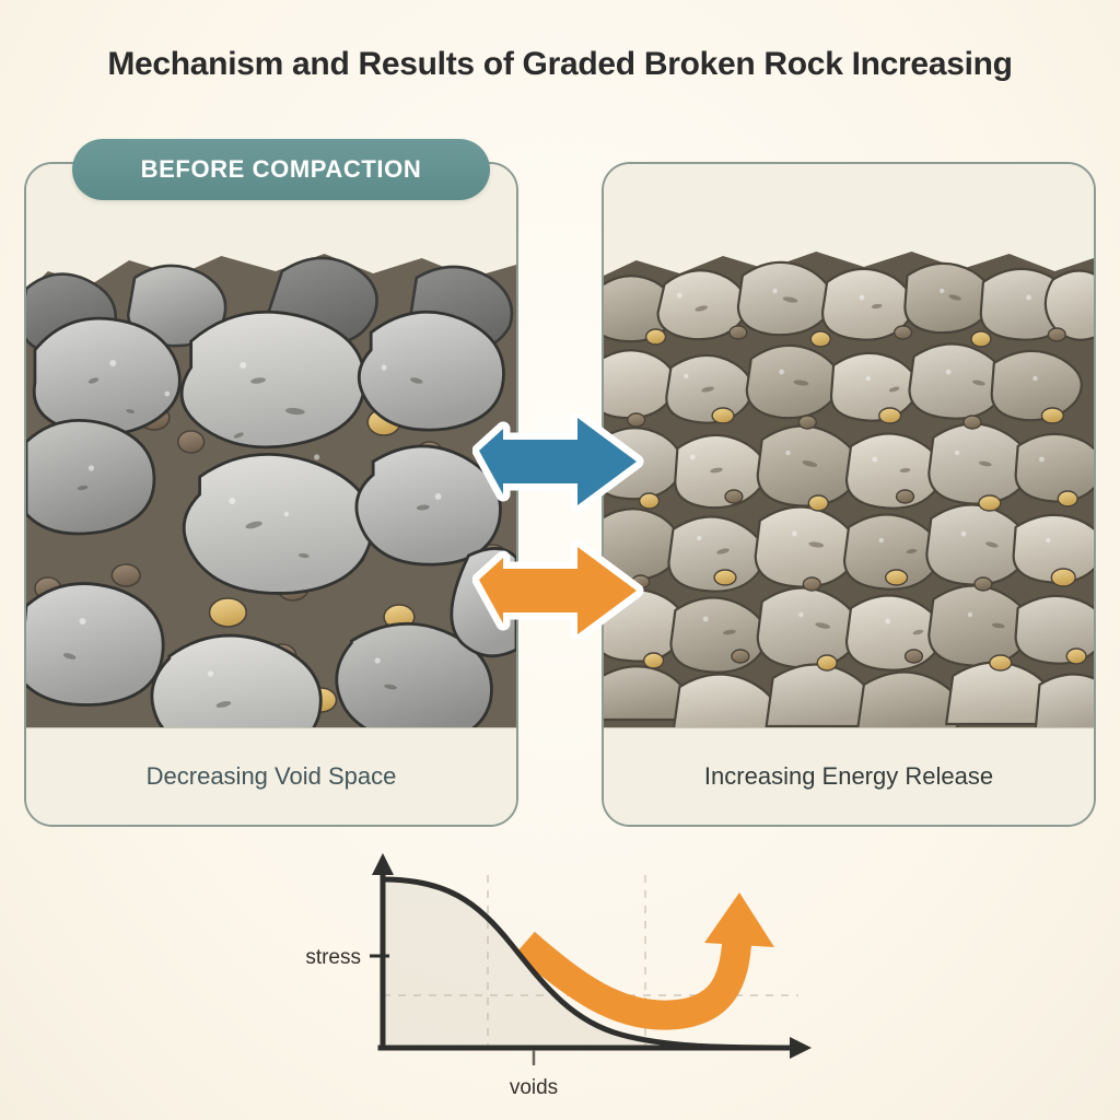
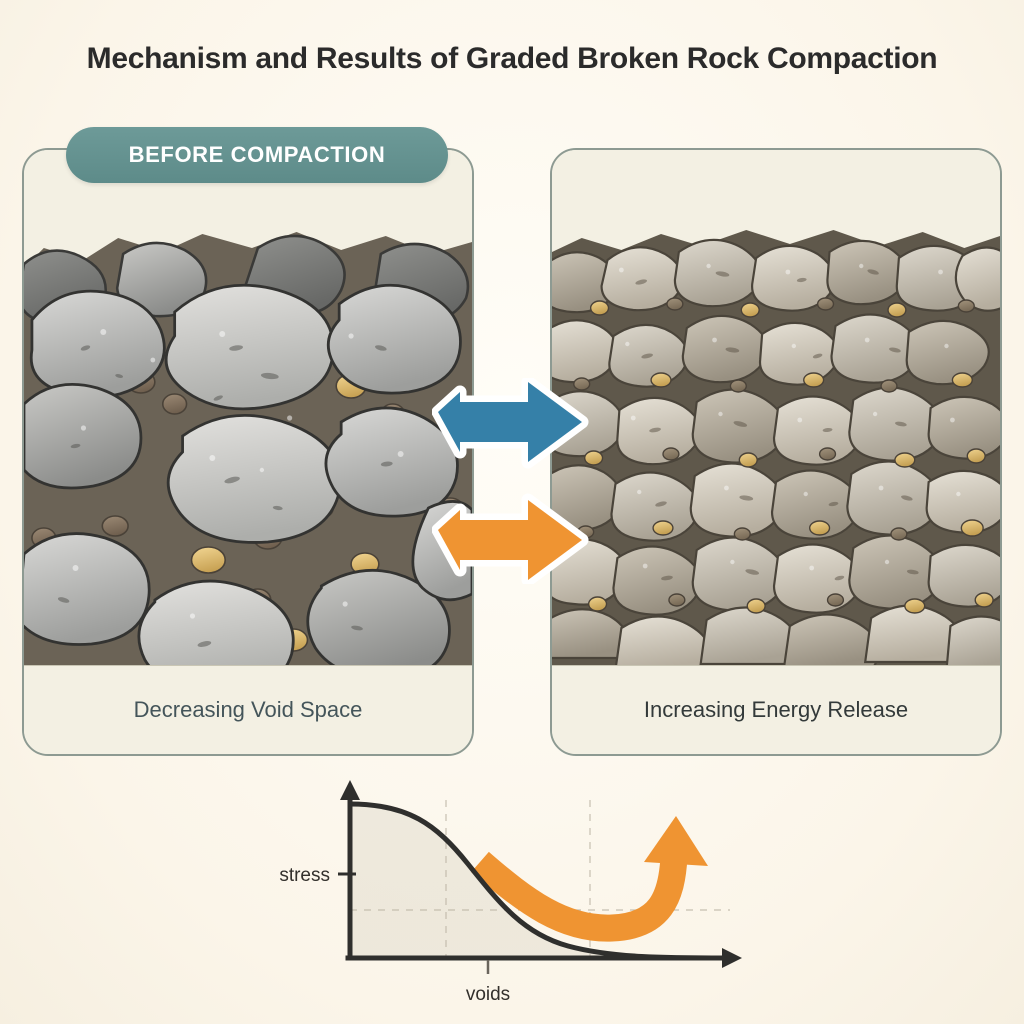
- Mechanism and Results of Graded Broken Rock Increasing
+ Mechanism and Results of Graded Broken Rock Compaction
  Decreasing Void Space
  Increasing Energy Release
  BEFORE COMPACTION
  stress
  voids
